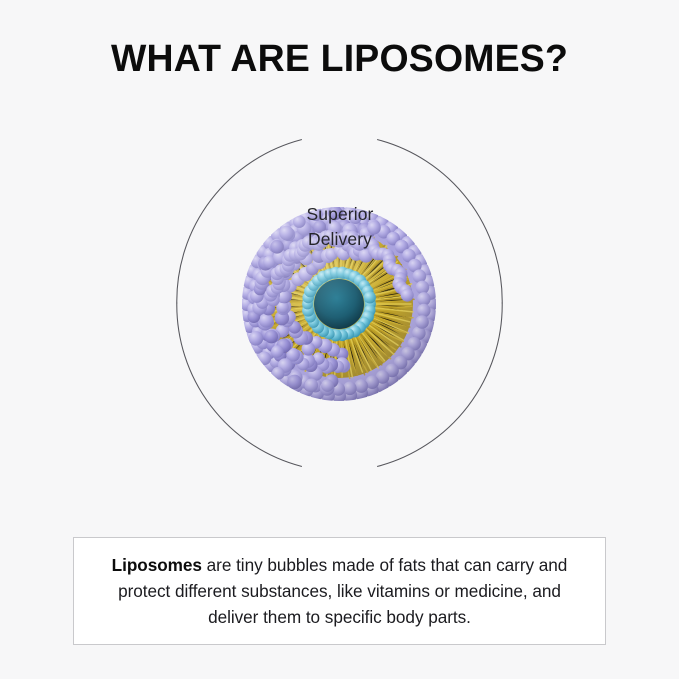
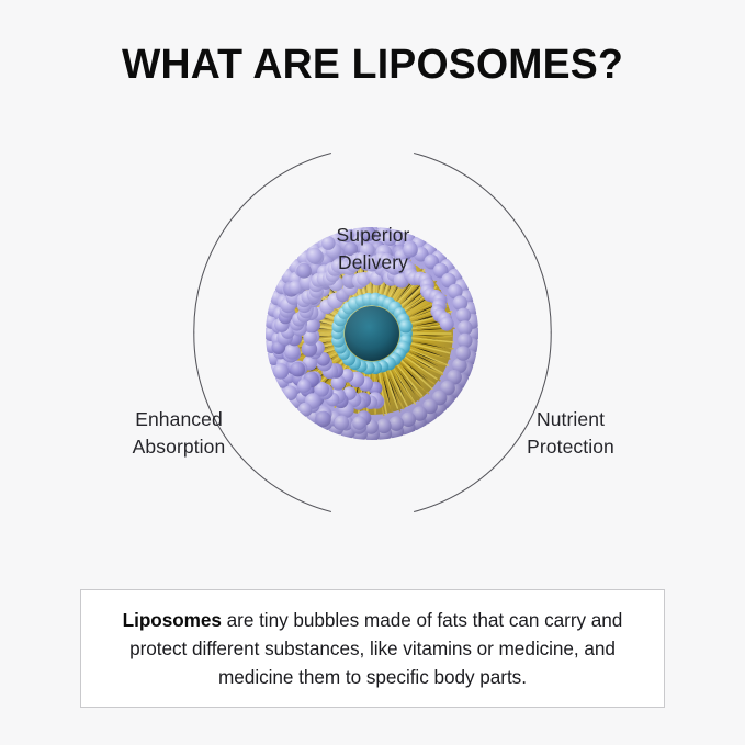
  WHAT ARE LIPOSOMES?
  Superior
  Delivery
+ Nutrient
+ Protection
+ Enhanced
+ Absorption
- Liposomes are tiny bubbles made of fats that can carry and protect different substances, like vitamins or medicine, and deliver them to specific body parts.
+ Liposomes are tiny bubbles made of fats that can carry and protect different substances, like vitamins or medicine, and medicine them to specific body parts.
